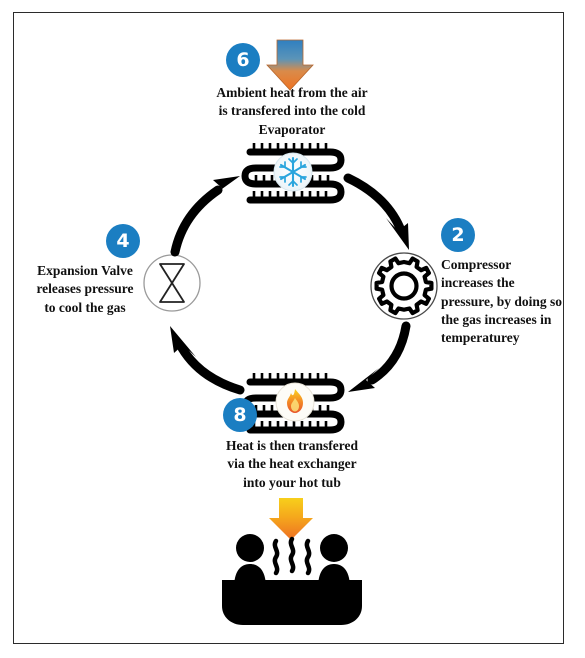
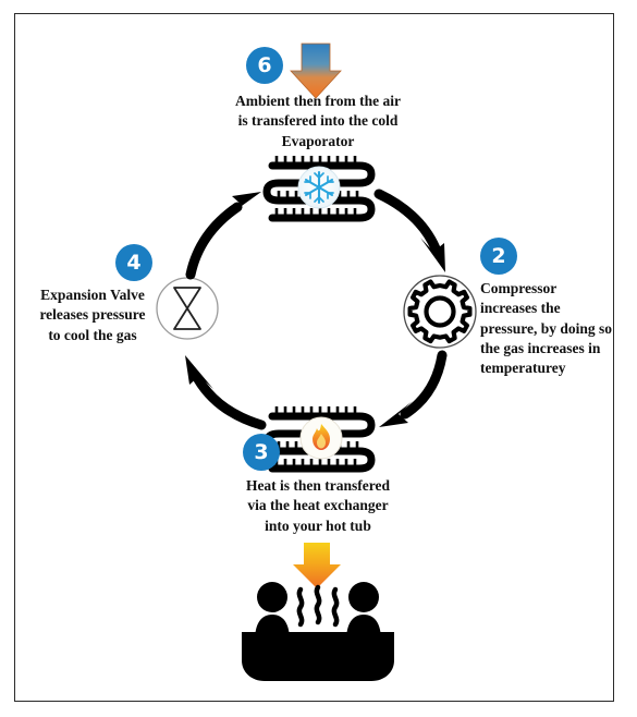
  6
  2
- 8
+ 3
  4
- Ambient heat from the air
+ Ambient then from the air
  is transfered into the cold
  Evaporator
  Compressor increases the pressure, by doing so the gas increases in temperaturey
  Heat is then transfered
  via the heat exchanger
  into your hot tub
  Expansion Valve
  releases pressure
  to cool the gas
